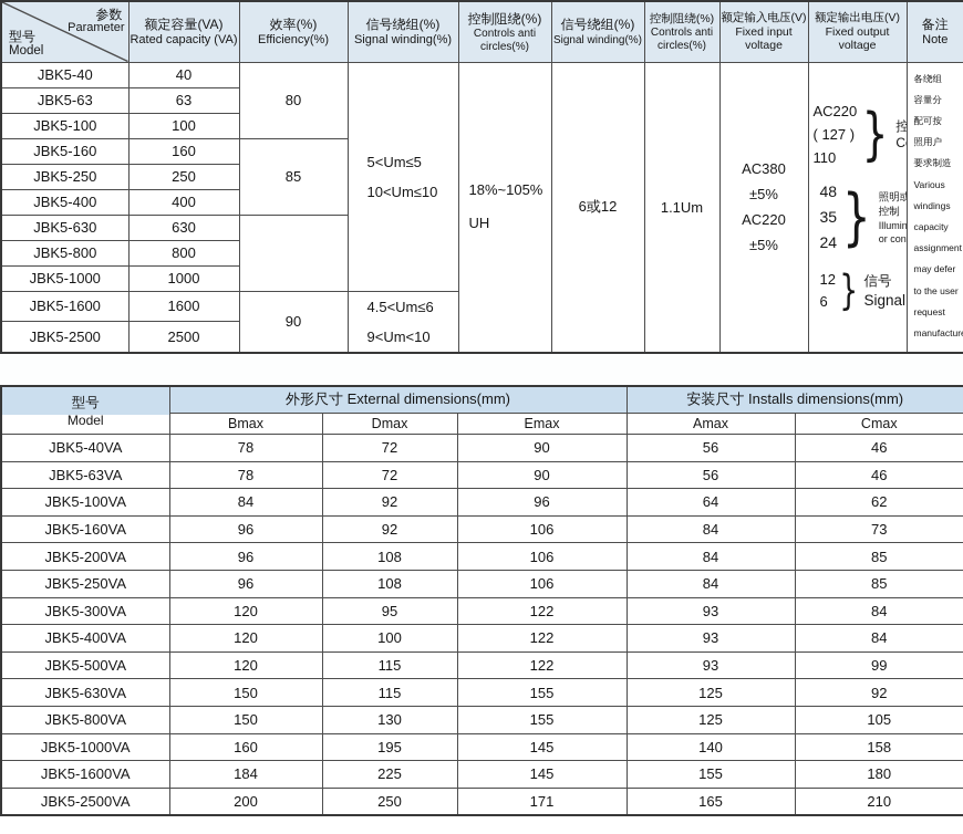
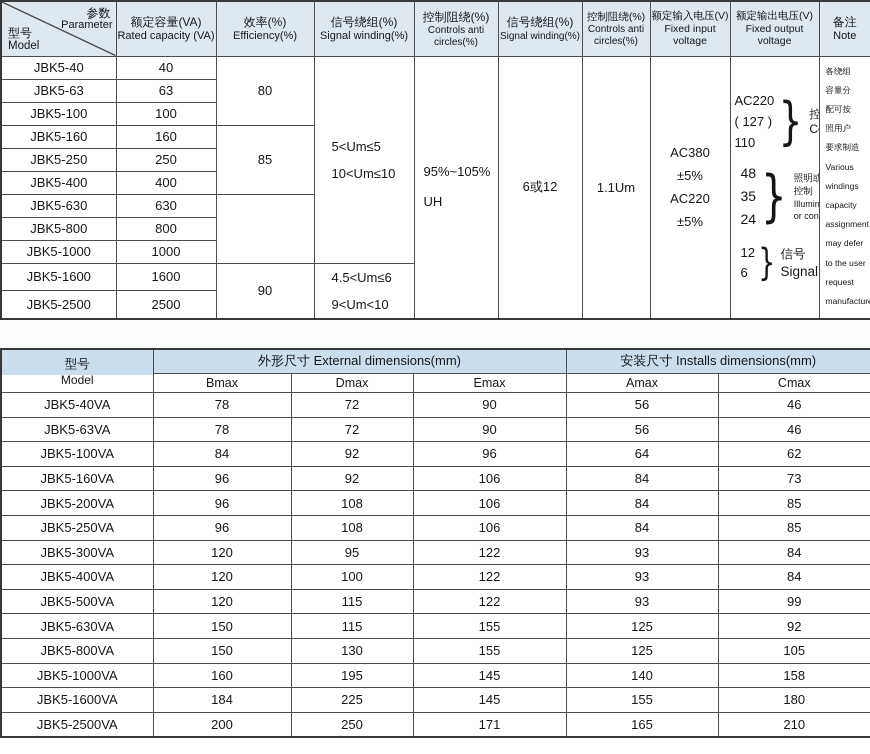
  参数 Parameter 型号 Model	额定容量(VA) Rated capacity (VA)	效率(%) Efficiency(%)	信号绕组(%) Signal winding(%)	控制阻绕(%) Controls anti circles(%)	信号绕组(%) Signal winding(%)	控制阻绕(%) Controls anti circles(%)	额定输入电压(V) Fixed input voltage	额定输出电压(V) Fixed output voltage	备注 Note
- JBK5-40	40	80	5<Um≤5 10<Um≤10	18%~105% UH	6或12	1.1Um	AC380 ±5% AC220 ±5%	AC220 ( 127 ) 110 } 控 C 48 35 24 } 照明或 控制 Illumin or con 12 6 } 信号 Signal	各绕组容量分配可按照用户要求制造Variouswindingscapacityassignmentmay deferto the userrequestmanufactur
+ JBK5-40	40	80	5<Um≤5 10<Um≤10	95%~105% UH	6或12	1.1Um	AC380 ±5% AC220 ±5%	AC220 ( 127 ) 110 } 控 C 48 35 24 } 照明或 控制 Illumin or con 12 6 } 信号 Signal	各绕组容量分配可按照用户要求制造Variouswindingscapacityassignmentmay deferto the userrequestmanufactur
  JBK5-63	63
  JBK5-100	100
  JBK5-160	160	85
  JBK5-250	250
  JBK5-400	400
  JBK5-630	630
  JBK5-800	800
  JBK5-1000	1000
  JBK5-1600	1600	90	4.5<Um≤6 9<Um<10
  JBK5-2500	2500
  型号 Model	外形尺寸 External dimensions(mm)	安装尺寸 Installs dimensions(mm)
  Bmax	Dmax	Emax	Amax	Cmax
  JBK5-40VA	78	72	90	56	46
  JBK5-63VA	78	72	90	56	46
  JBK5-100VA	84	92	96	64	62
  JBK5-160VA	96	92	106	84	73
  JBK5-200VA	96	108	106	84	85
  JBK5-250VA	96	108	106	84	85
  JBK5-300VA	120	95	122	93	84
  JBK5-400VA	120	100	122	93	84
  JBK5-500VA	120	115	122	93	99
  JBK5-630VA	150	115	155	125	92
  JBK5-800VA	150	130	155	125	105
  JBK5-1000VA	160	195	145	140	158
  JBK5-1600VA	184	225	145	155	180
  JBK5-2500VA	200	250	171	165	210
